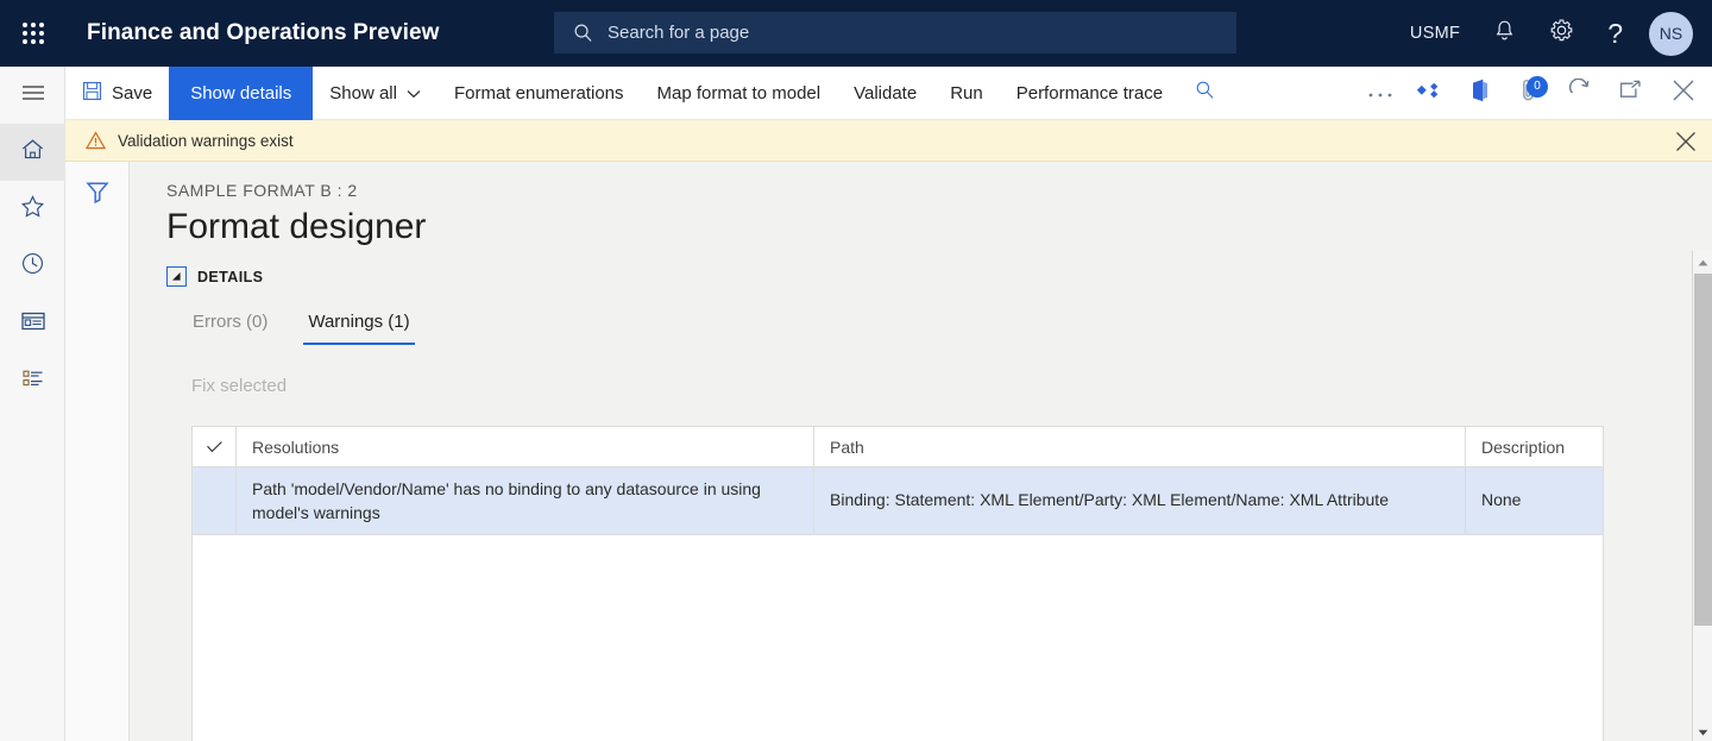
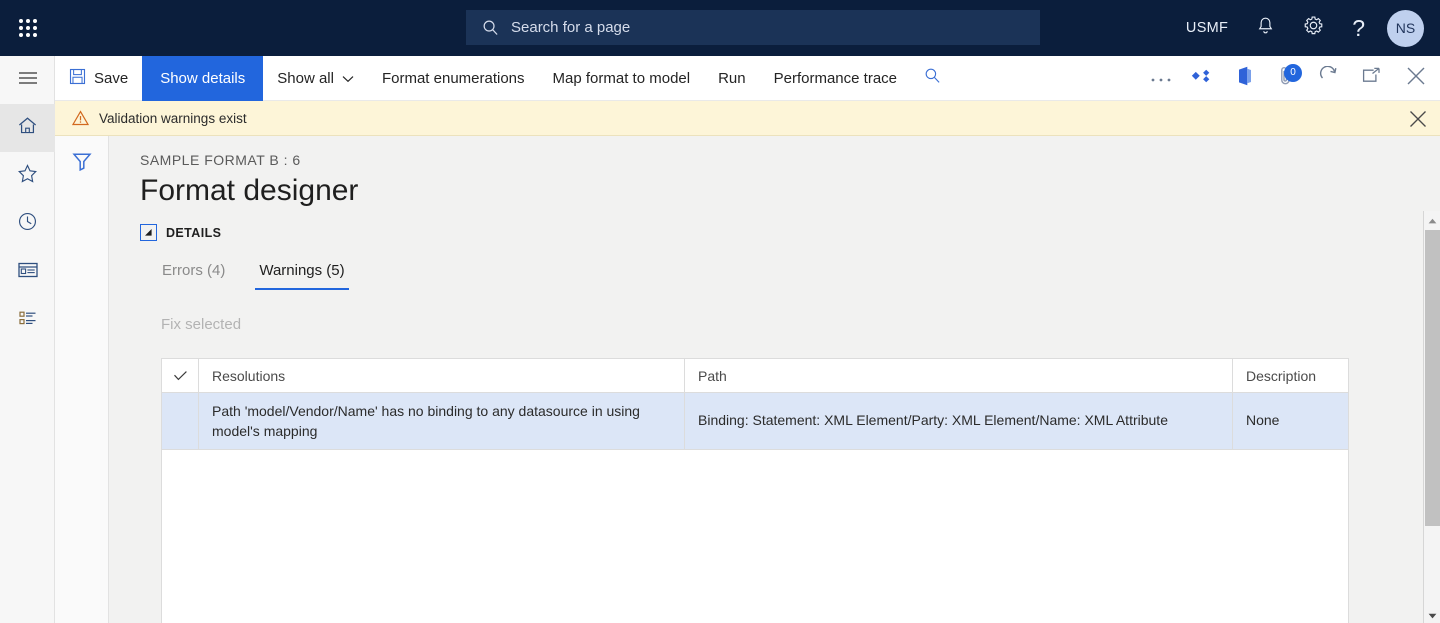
- Finance and Operations Preview
  Search for a page
  USMF
  ?
  NS
  Save
  Show details
  Show all
  Format enumerations
  Map format to model
- Validate
  Run
  Performance trace
  0
  Validation warnings exist
- SAMPLE FORMAT B : 2
+ SAMPLE FORMAT B : 6
  Format designer
  DETAILS
- Errors (0)
+ Errors (4)
- Warnings (1)
+ Warnings (5)
  Fix selected
  Resolutions
  Path
  Description
- Path 'model/Vendor/Name' has no binding to any datasource in using model's warnings
+ Path 'model/Vendor/Name' has no binding to any datasource in using model's mapping
  Binding: Statement: XML Element/Party: XML Element/Name: XML Attribute
  None
